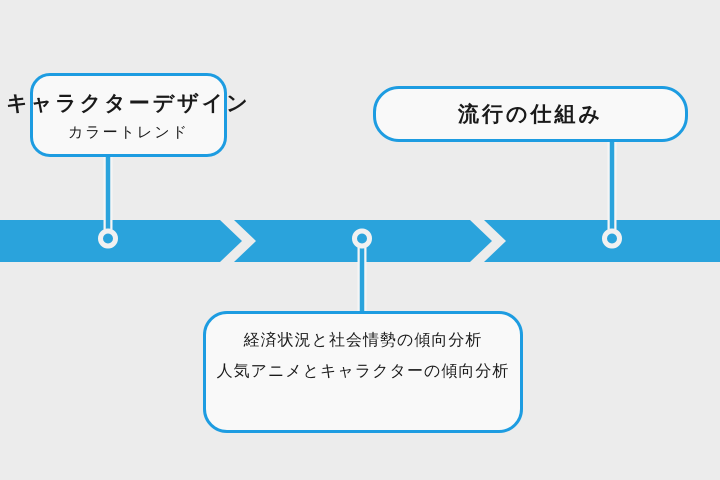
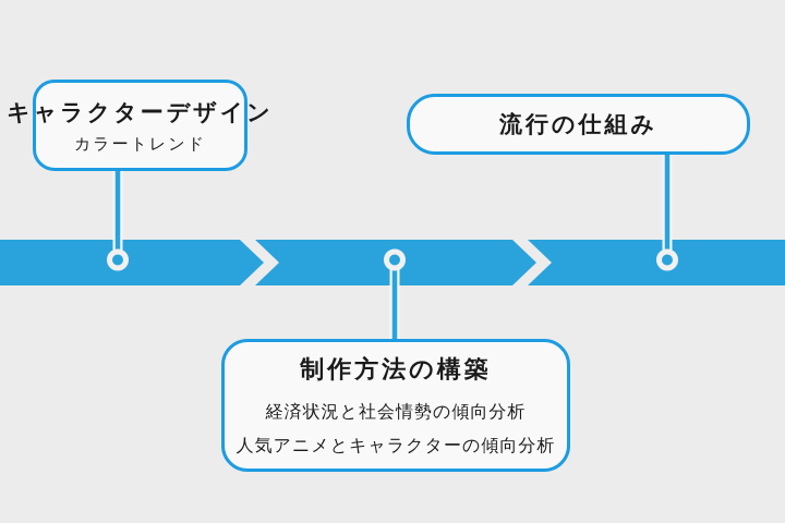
  キャラクターデザイン
  カラートレンド
  流行の仕組み
+ 制作方法の構築
  経済状況と社会情勢の傾向分析
  人気アニメとキャラクターの傾向分析
